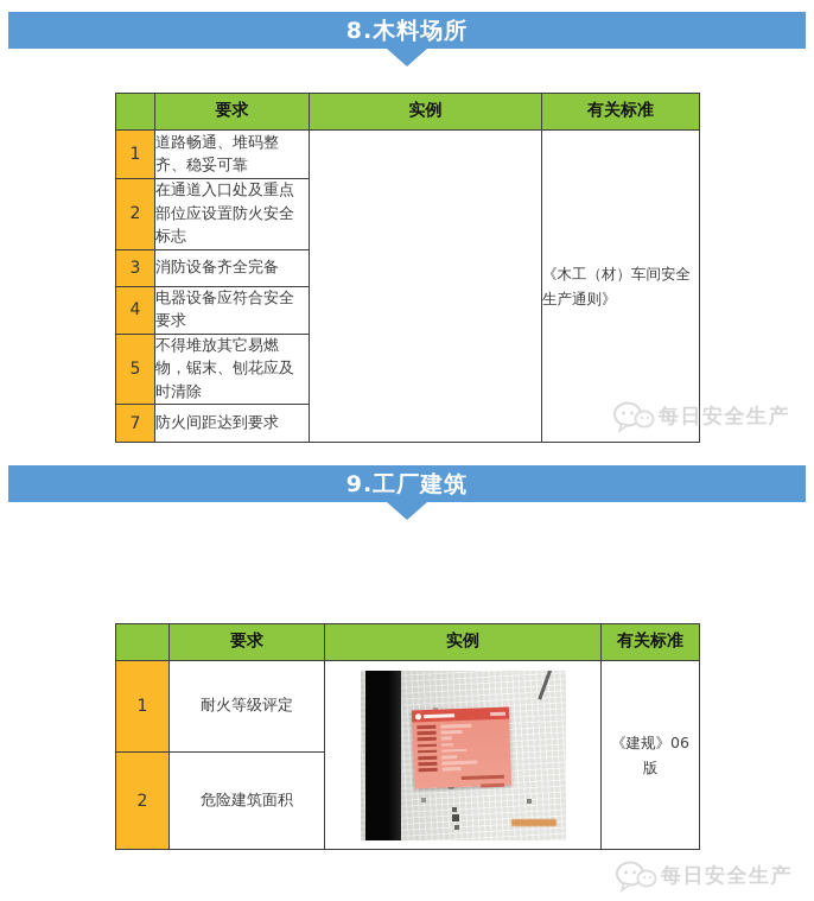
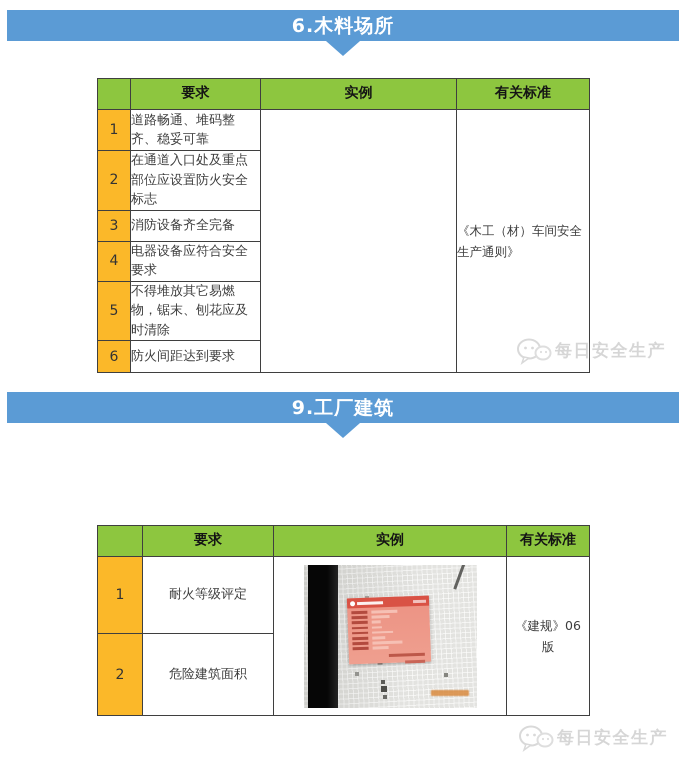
- 8.木料场所
+ 6.木料场所
  	要求	实例	有关标准
  1	道路畅通、堆码整齐、稳妥可靠		《木工（材）车间安全生产通则》
  2	在通道入口处及重点部位应设置防火安全标志
  3	消防设备齐全完备
  4	电器设备应符合安全要求
  5	不得堆放其它易燃物，锯末、刨花应及时清除
- 7	防火间距达到要求
+ 6	防火间距达到要求
  每日安全生产
  9.工厂建筑
  	要求	实例	有关标准
  1	耐火等级评定		《建规》06版
  2	危险建筑面积
  每日安全生产
